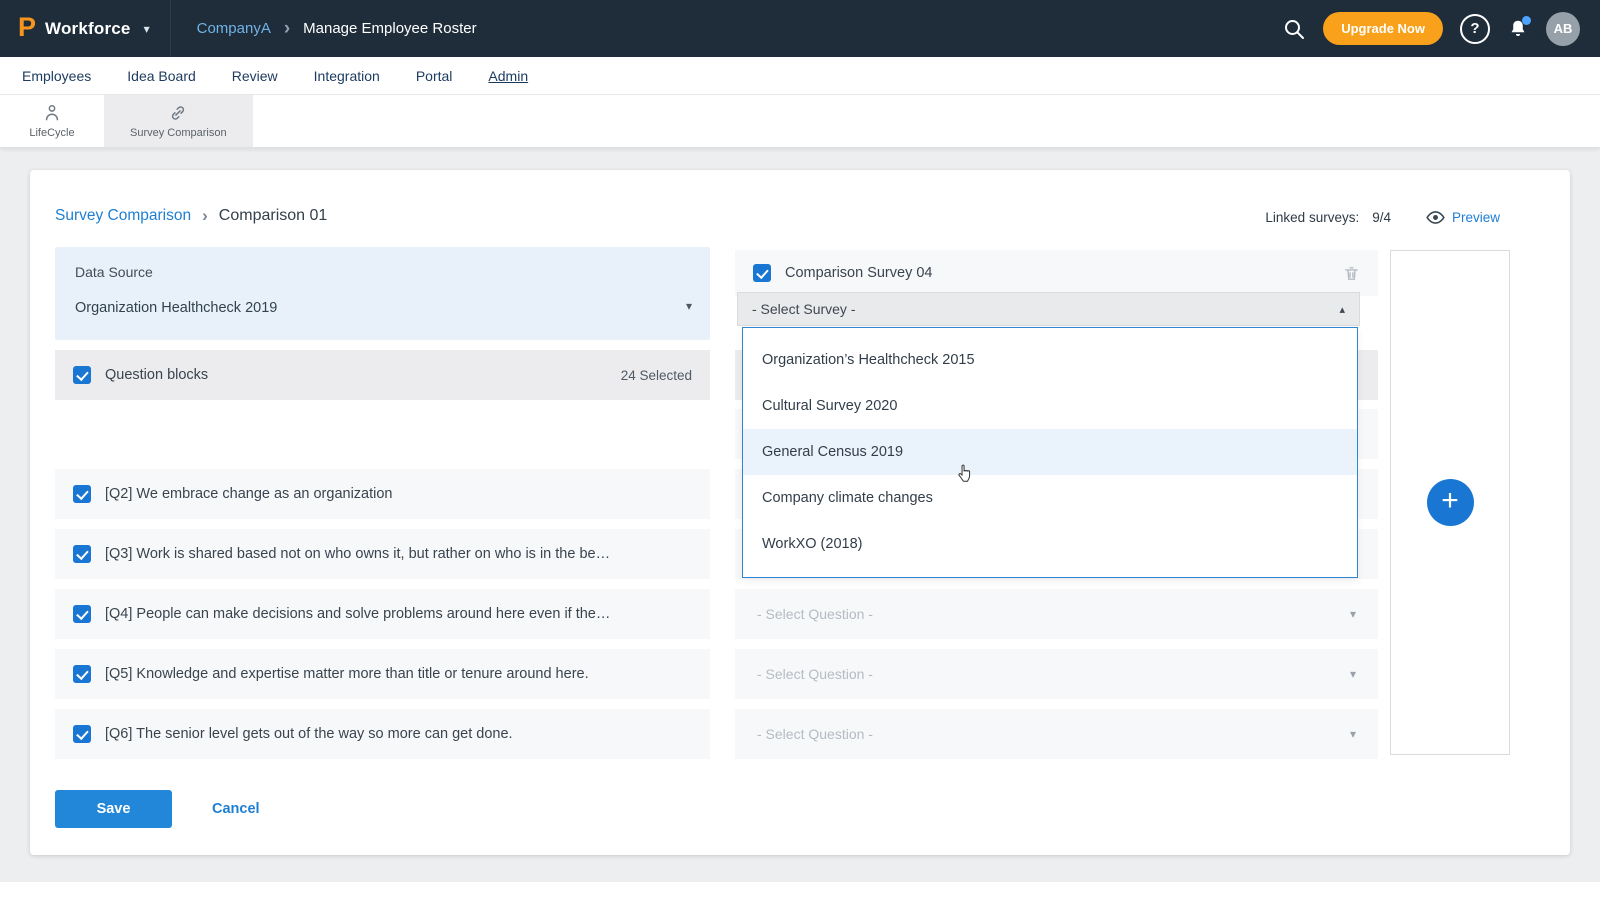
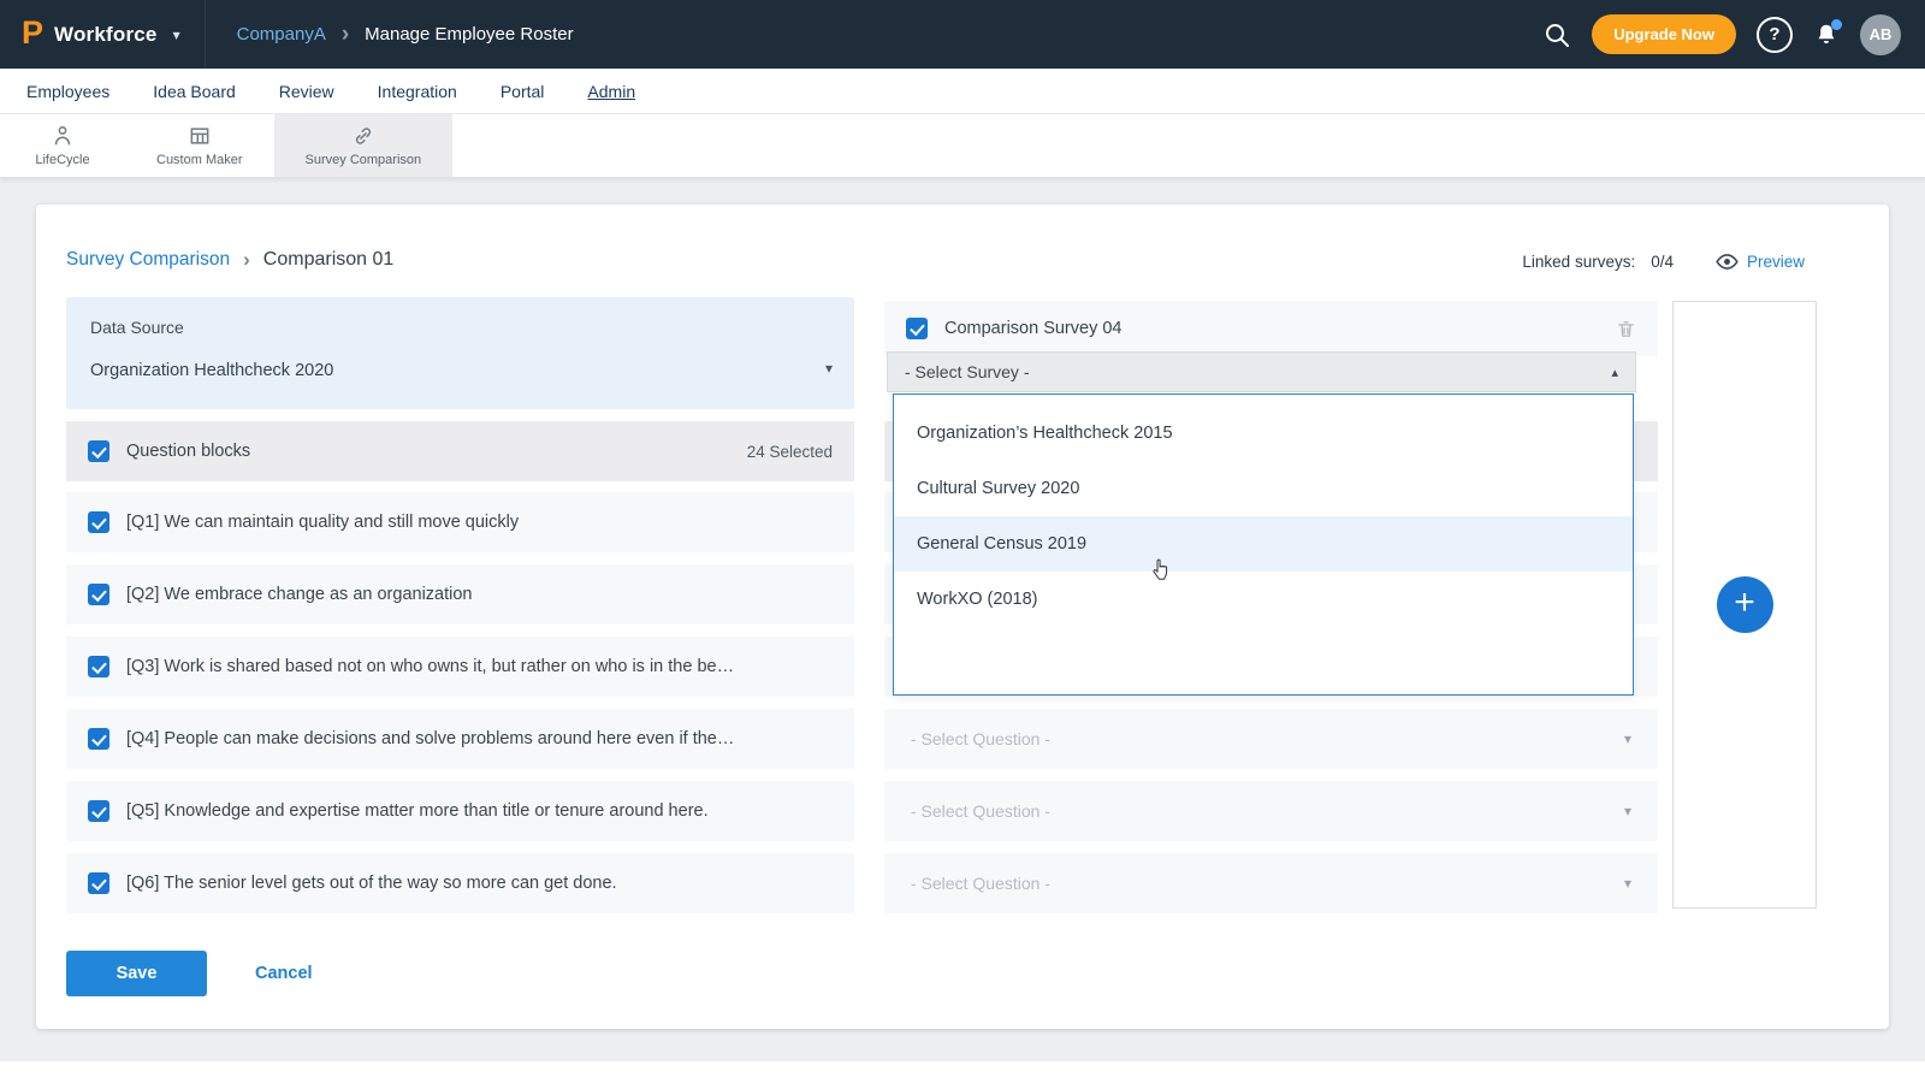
  P
  Workforce
  ▾
  CompanyA
  ›
  Manage Employee Roster
  Upgrade Now
  ?
  AB
  Employees
  Idea Board
  Review
  Integration
  Portal
  Admin
  LifeCycle
+ Custom Maker
  Survey Comparison
  Survey Comparison
  ›
  Comparison 01
  Linked surveys:
- 9/4
+ 0/4
  Preview
  Data Source
- Organization Healthcheck 2019
+ Organization Healthcheck 2020
  ▾
  Question blocks
  24 Selected
+ [Q1] We can maintain quality and still move quickly
  [Q2] We embrace change as an organization
  [Q3] Work is shared based not on who owns it, but rather on who is in the be…
  [Q4] People can make decisions and solve problems around here even if the…
  [Q5] Knowledge and expertise matter more than title or tenure around here.
  [Q6] The senior level gets out of the way so more can get done.
  Comparison Survey 04
  - Select Survey -
  ▴
  - Select Question -
  ▾
  - Select Question -
  ▾
  - Select Question -
  ▾
  Organization’s Healthcheck 2015
  Cultural Survey 2020
  General Census 2019
- Company climate changes
  WorkXO (2018)
  +
  Save
  Cancel
